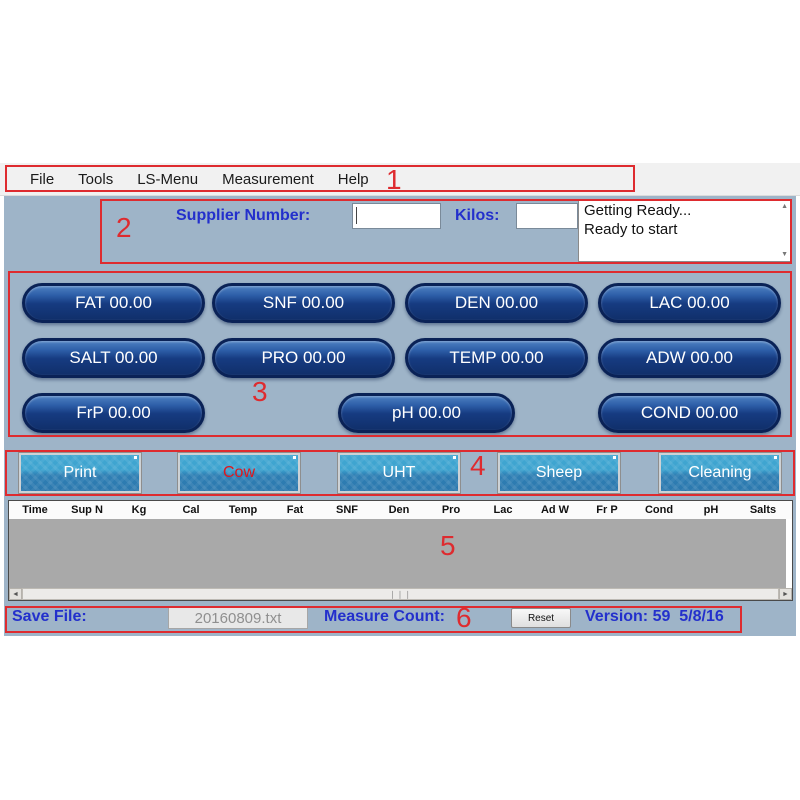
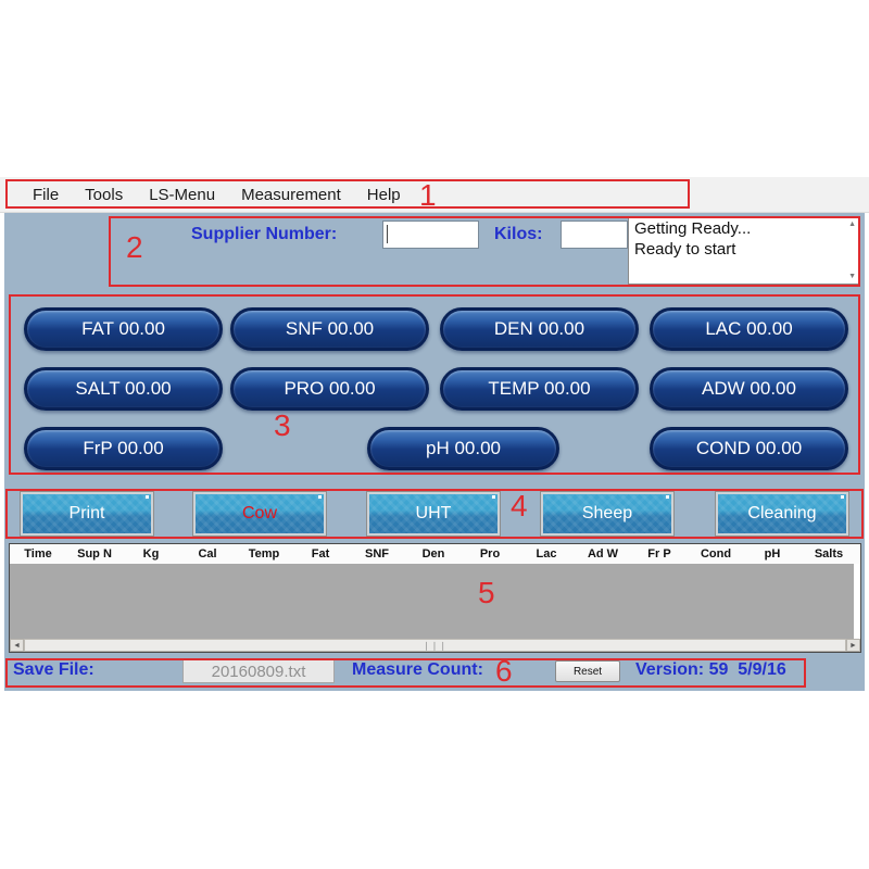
  File
  Tools
  LS-Menu
  Measurement
  Help
  Supplier Number:
  Kilos:
  Getting Ready...
  Ready to start
  FAT 00.00
  SNF 00.00
  DEN 00.00
  LAC 00.00
  SALT 00.00
  PRO 00.00
  TEMP 00.00
  ADW 00.00
  FrP 00.00
  pH 00.00
  COND 00.00
  Print
  Cow
  UHT
  Sheep
  Cleaning
  Time
  Sup N
  Kg
  Cal
  Temp
  Fat
  SNF
  Den
  Pro
  Lac
  Ad W
  Fr P
  Cond
  pH
  Salts
  ❘❘❘
  Save File:
  20160809.txt
  Measure Count:
  Reset
- Version: 59 5/8/16
+ Version: 59 5/9/16
  1
  2
  3
  4
  5
  6
